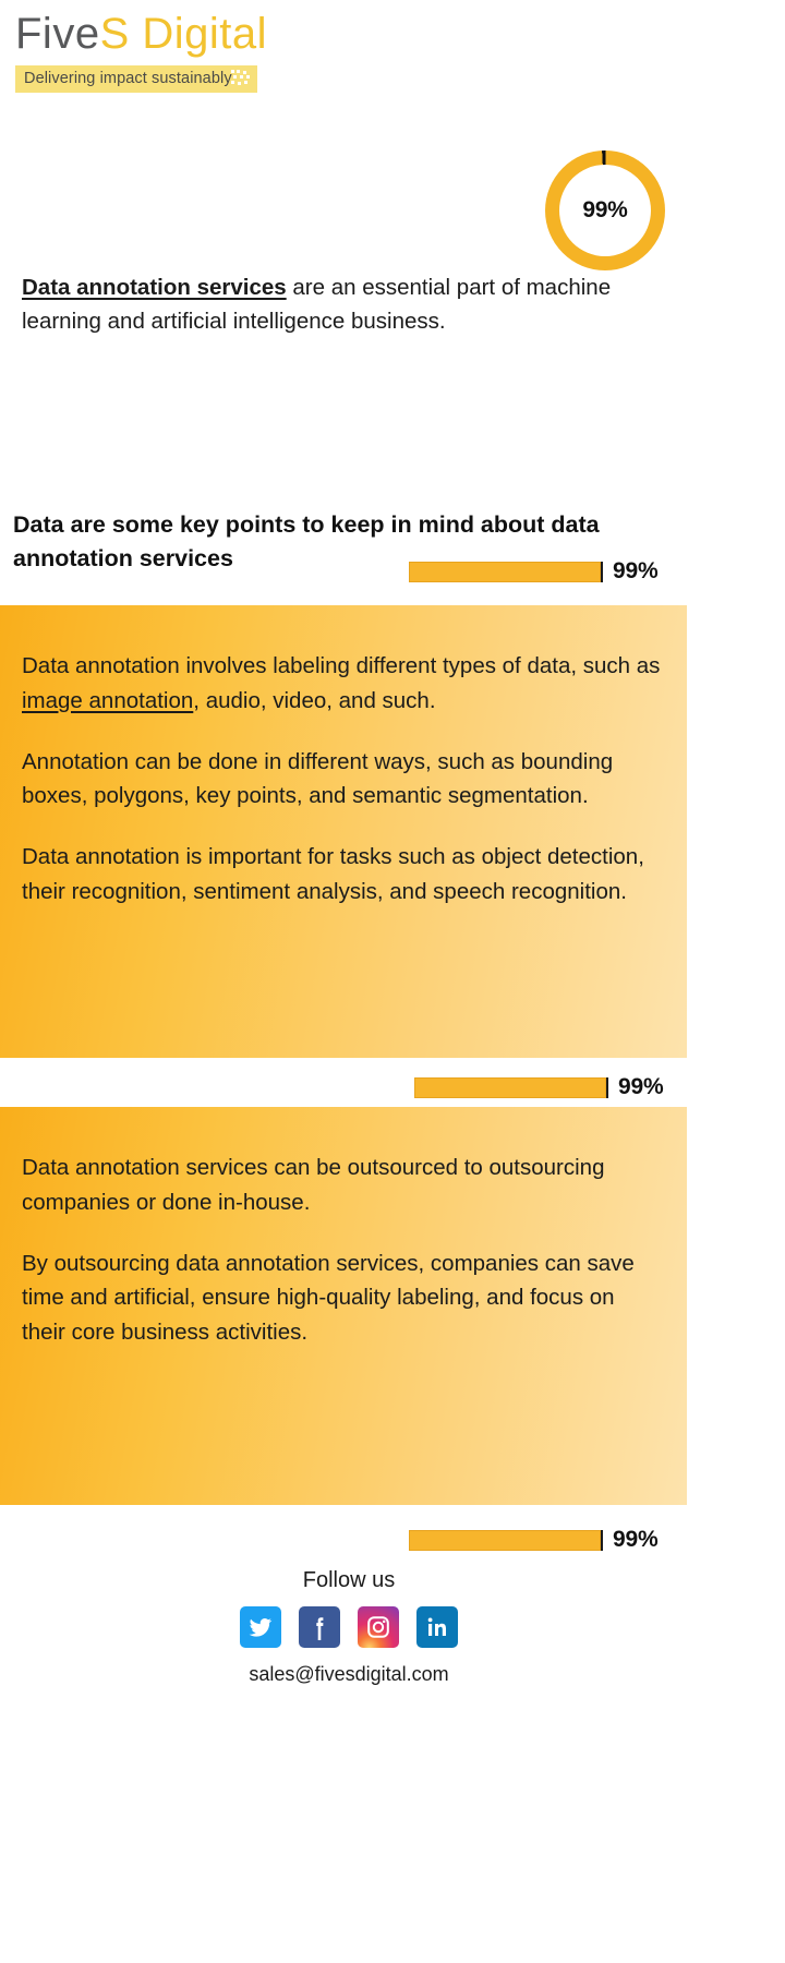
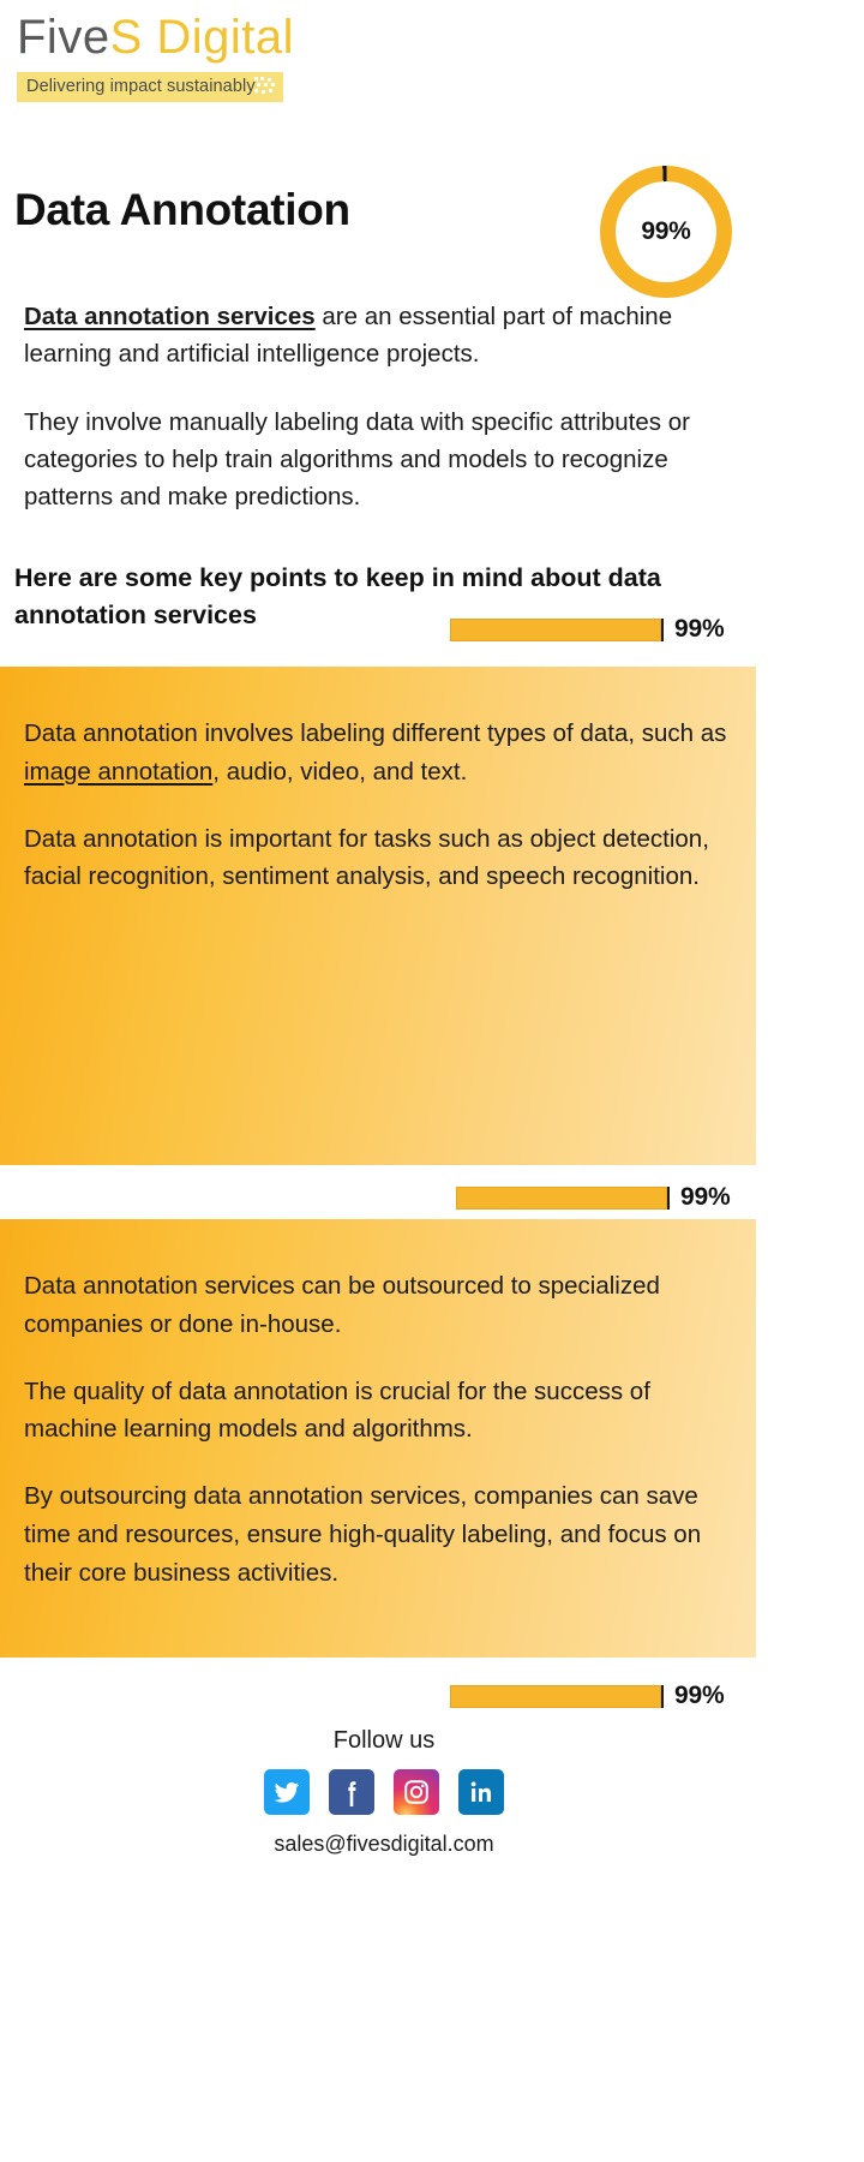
  FiveS Digital
  Delivering impact sustainably
+ Data Annotation
  99%
- Data annotation services are an essential part of machine learning and artificial intelligence business.
+ Data annotation services are an essential part of machine learning and artificial intelligence projects.
+ They involve manually labeling data with specific attributes or categories to help train algorithms and models to recognize patterns and make predictions.
- Data are some key points to keep in mind about data annotation services
+ Here are some key points to keep in mind about data annotation services
  99%
- Data annotation involves labeling different types of data, such as image annotation, audio, video, and such.
+ Data annotation involves labeling different types of data, such as image annotation, audio, video, and text.
- Annotation can be done in different ways, such as bounding boxes, polygons, key points, and semantic segmentation.
- Data annotation is important for tasks such as object detection, their recognition, sentiment analysis, and speech recognition.
+ Data annotation is important for tasks such as object detection, facial recognition, sentiment analysis, and speech recognition.
  99%
- Data annotation services can be outsourced to outsourcing companies or done in-house.
+ Data annotation services can be outsourced to specialized companies or done in-house.
+ The quality of data annotation is crucial for the success of machine learning models and algorithms.
- By outsourcing data annotation services, companies can save time and artificial, ensure high-quality labeling, and focus on their core business activities.
+ By outsourcing data annotation services, companies can save time and resources, ensure high-quality labeling, and focus on their core business activities.
  99%
  Follow us
  sales@fivesdigital.com
